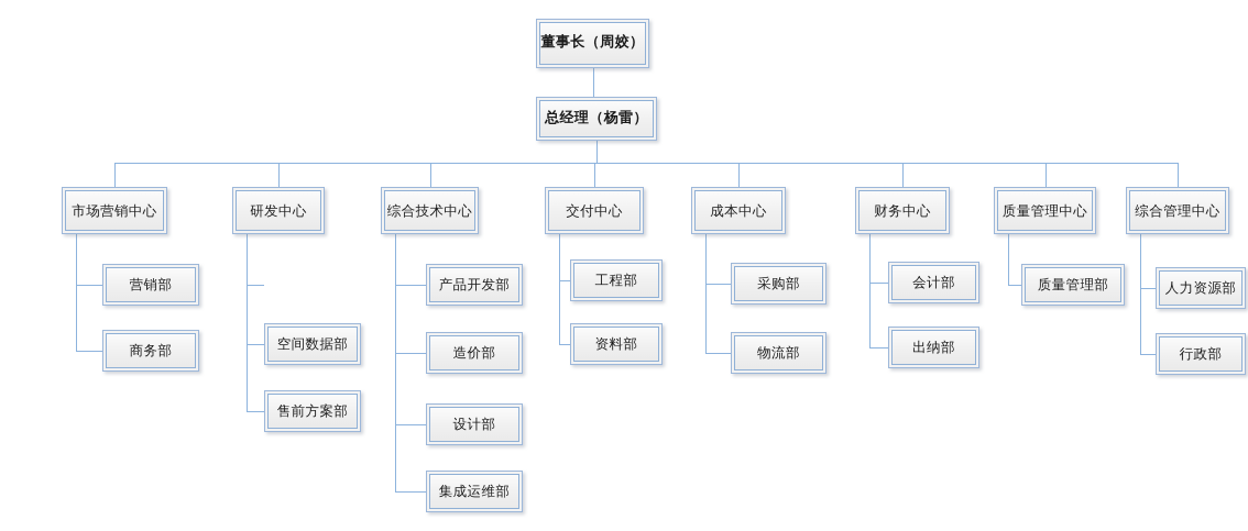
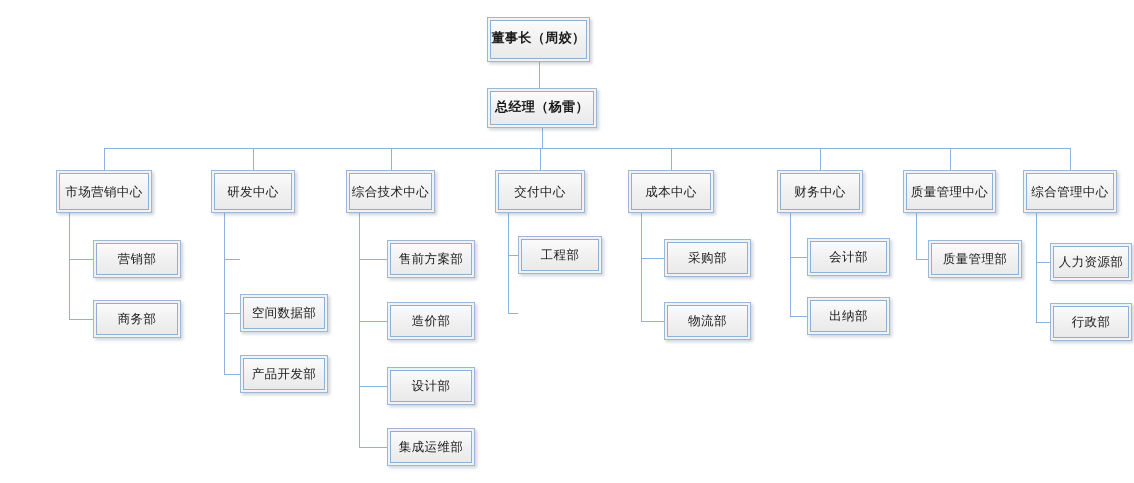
  董事长（周姣）
  总经理（杨雷）
  市场营销中心
  营销部
  商务部
  研发中心
  空间数据部
- 售前方案部
+ 产品开发部
  综合技术中心
- 产品开发部
+ 售前方案部
  造价部
  设计部
  集成运维部
  交付中心
  工程部
- 资料部
  成本中心
  采购部
  物流部
  财务中心
  会计部
  出纳部
  质量管理中心
  质量管理部
  综合管理中心
  人力资源部
  行政部
